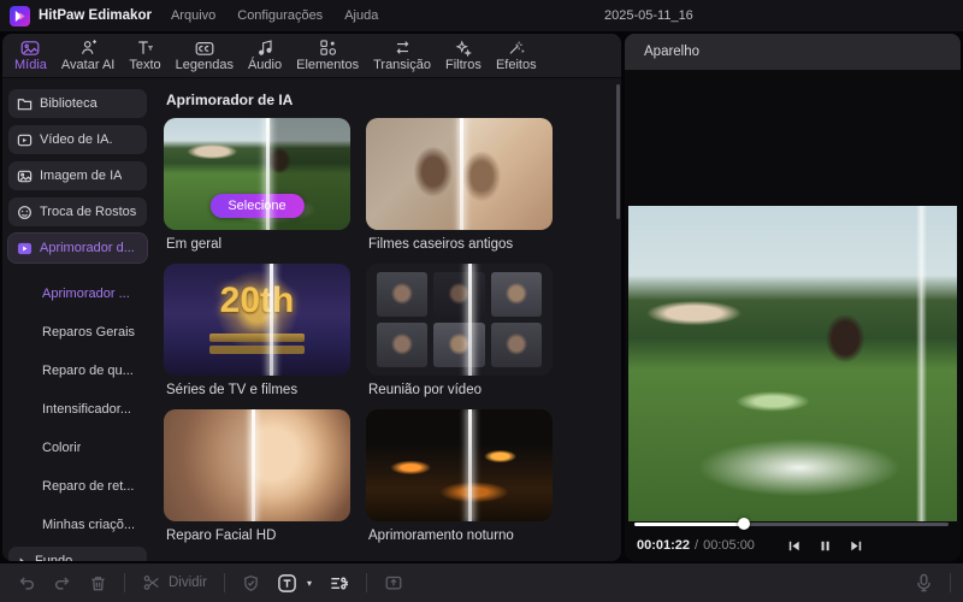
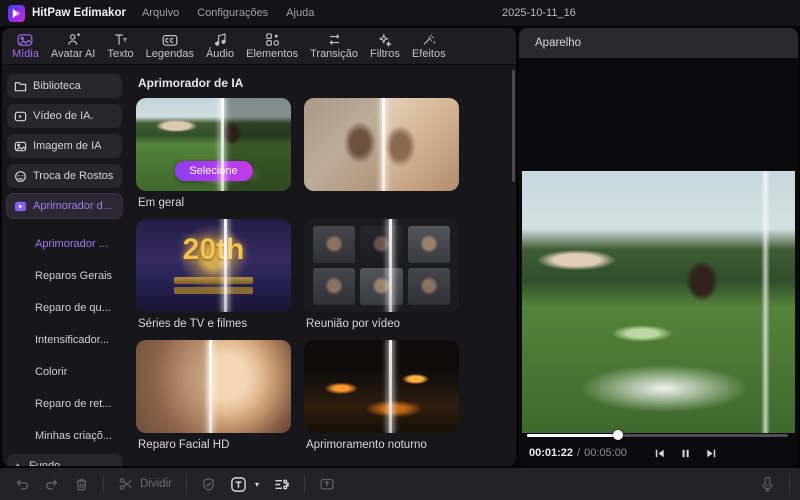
  HitPaw Edimakor
  Arquivo
  Configurações
  Ajuda
- 2025-05-11_16
+ 2025-10-11_16
  Mídia
  Avatar AI
  Texto
  Legendas
  Áudio
  Elementos
  Transição
  Filtros
  Efeitos
  Biblioteca
  Vídeo de IA.
  Imagem de IA
  Troca de Rostos
  Aprimorador d...
  Aprimorador ...
  Reparos Gerais
  Reparo de qu...
  Intensificador...
  Colorir
  Reparo de ret...
  Minhas criaçõ...
  Aprimorador de IA
  Selecine
  Em geral
- Filmes caseiros antigos
  20th
  Séries de TV e filmes
  Reunião por vídeo
  Reparo Facial HD
  Aprimoramento noturno
  Aparelho
  00:01:22
  /
  00:05:00
  Dividir
  ▾
